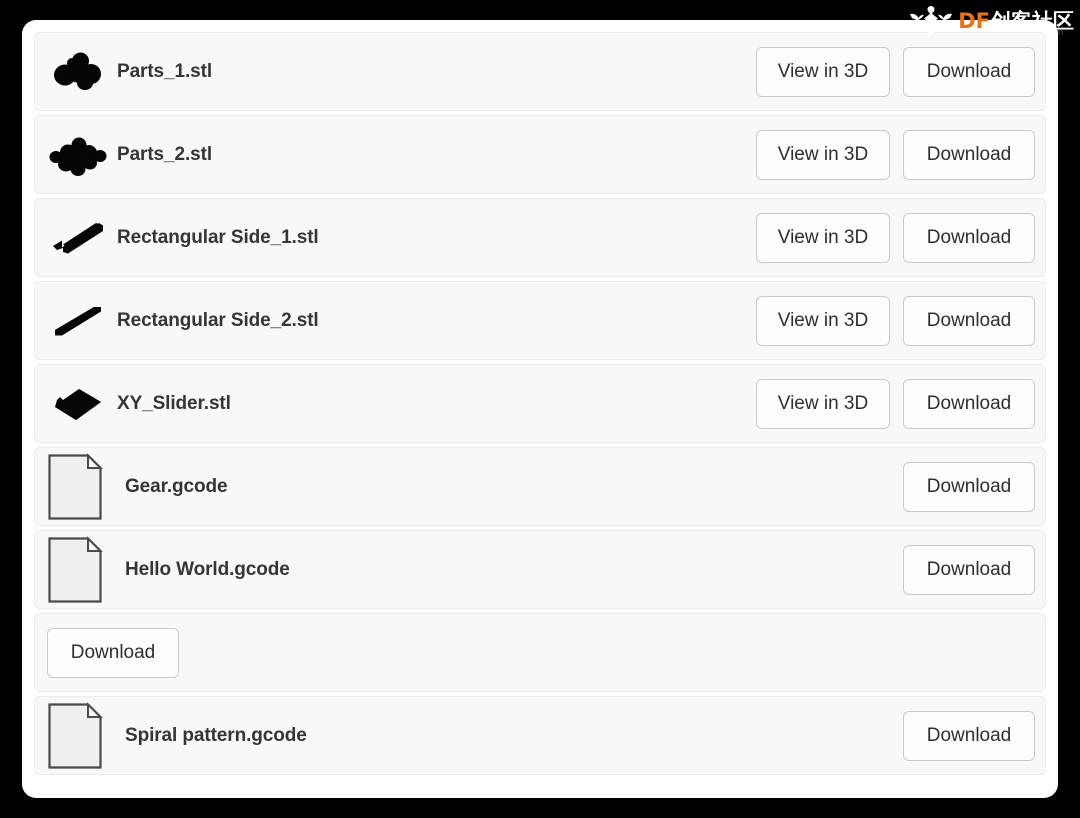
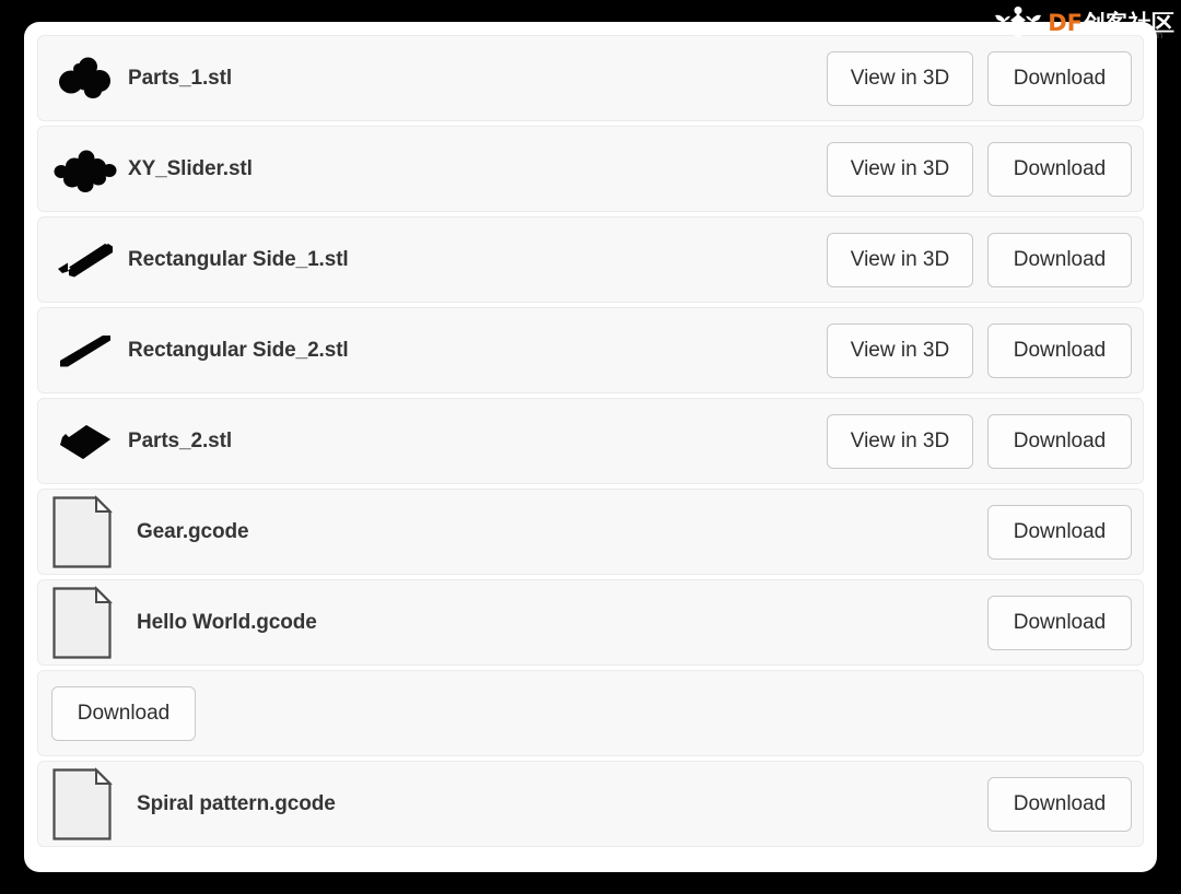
  DF
  创客社区
  mc.dfrobot.com.cn
  Parts_1.stl
  View in 3D
  Download
- Parts_2.stl
+ XY_Slider.stl
  View in 3D
  Download
  Rectangular Side_1.stl
  View in 3D
  Download
  Rectangular Side_2.stl
  View in 3D
  Download
- XY_Slider.stl
+ Parts_2.stl
  View in 3D
  Download
  Gear.gcode
  Download
  Hello World.gcode
  Download
  Download
  Spiral pattern.gcode
  Download
